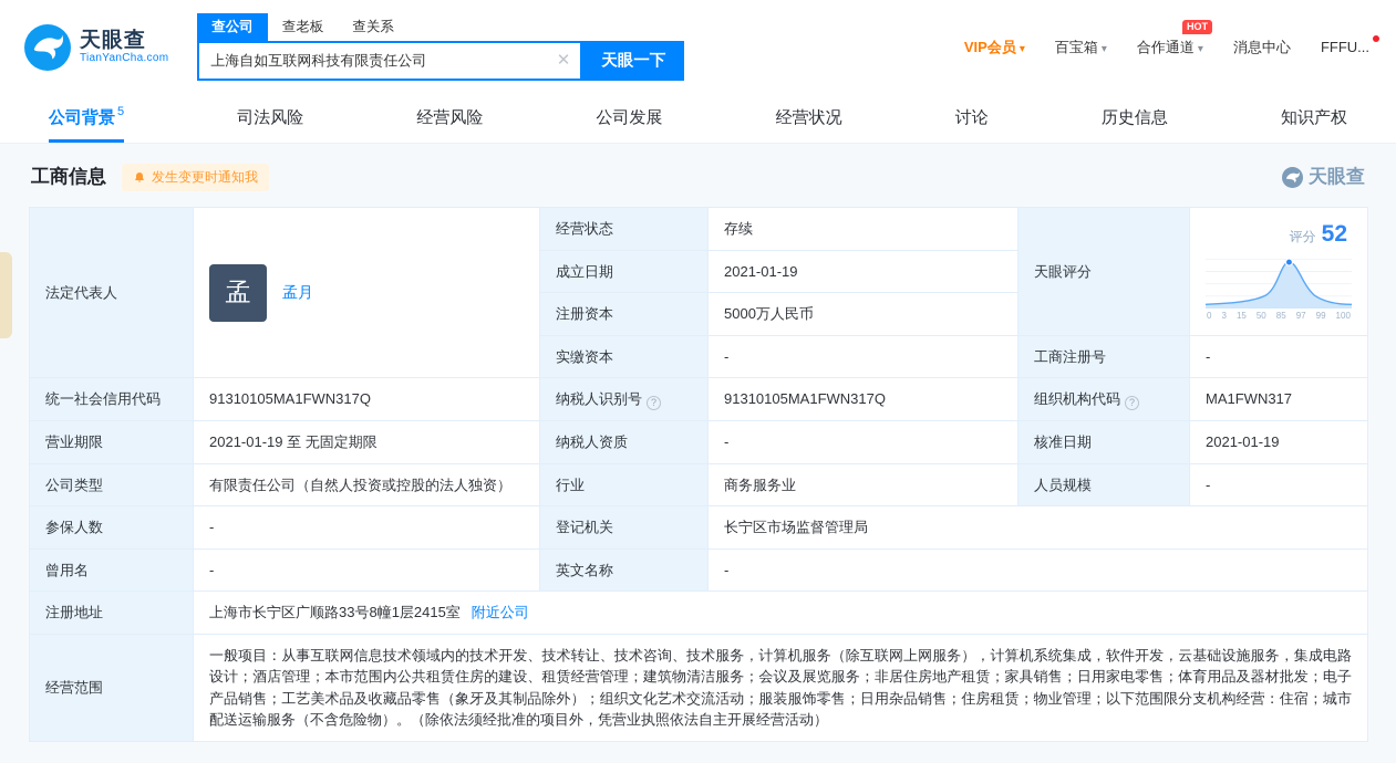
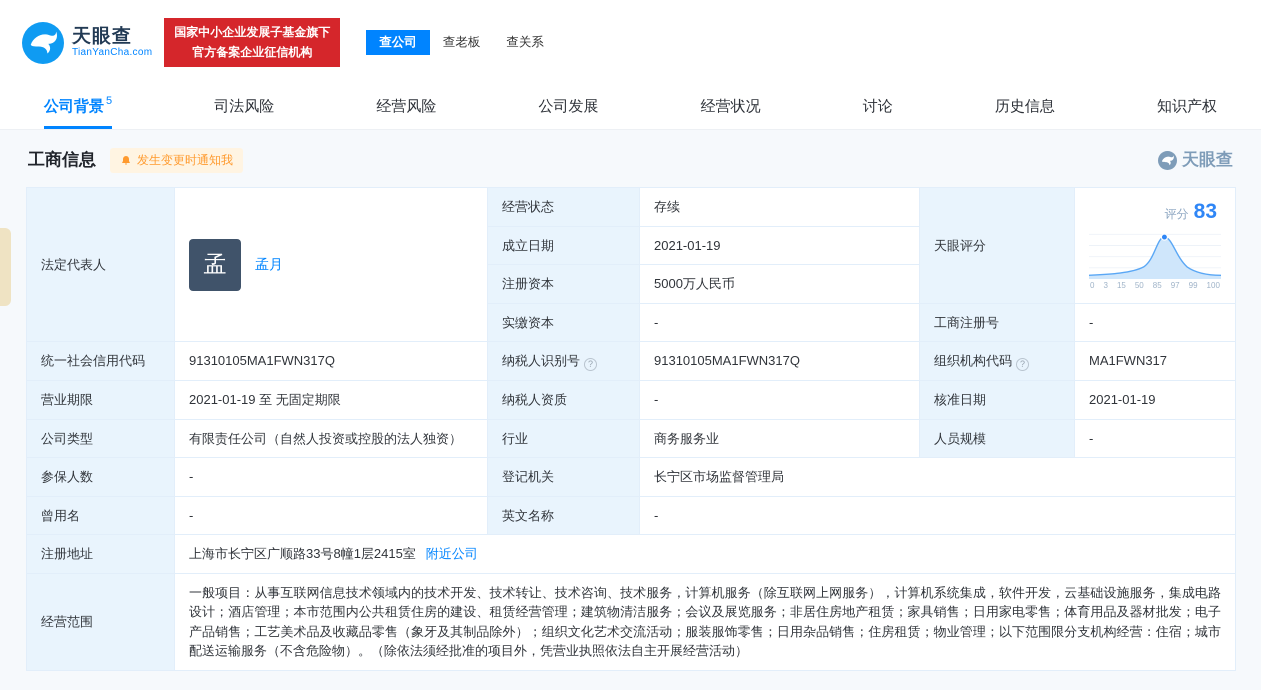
  天眼查
  TianYanCha.com
+ 国家中小企业发展子基金旗下
+ 官方备案企业征信机构
  查公司
  查老板
  查关系
- 上海自如互联网科技有限责任公司
- 天眼一下
- VIP会员
- 百宝箱
- HOT
- 合作通道
- 消息中心
- FFFU...
  公司背景
  5
  司法风险
  经营风险
  公司发展
  经营状况
  讨论
  历史信息
  知识产权
  工商信息
  发生变更时通知我
  天眼查
- 法定代表人	孟 孟月	经营状态	存续	天眼评分	评分 52 0 3 15 50 85 97 99 100
+ 法定代表人	孟 孟月	经营状态	存续	天眼评分	评分 83 0 3 15 50 85 97 99 100
  成立日期	2021-01-19
  注册资本	5000万人民币
  实缴资本	-	工商注册号	-
  统一社会信用代码	91310105MA1FWN317Q	纳税人识别号	91310105MA1FWN317Q	组织机构代码	MA1FWN317
  营业期限	2021-01-19 至 无固定期限	纳税人资质	-	核准日期	2021-01-19
  公司类型	有限责任公司（自然人投资或控股的法人独资）	行业	商务服务业	人员规模	-
  参保人数	-	登记机关	长宁区市场监督管理局
  曾用名	-	英文名称	-
  注册地址	上海市长宁区广顺路33号8幢1层2415室 附近公司
  经营范围	一般项目：从事互联网信息技术领域内的技术开发、技术转让、技术咨询、技术服务，计算机服务（除互联网上网服务），计算机系统集成，软件开发，云基础设施服务，集成电路设计；酒店管理；本市范围内公共租赁住房的建设、租赁经营管理；建筑物清洁服务；会议及展览服务；非居住房地产租赁；家具销售；日用家电零售；体育用品及器材批发；电子产品销售；工艺美术品及收藏品零售（象牙及其制品除外）；组织文化艺术交流活动；服装服饰零售；日用杂品销售；住房租赁；物业管理；以下范围限分支机构经营：住宿；城市配送运输服务（不含危险物）。（除依法须经批准的项目外，凭营业执照依法自主开展经营活动）
